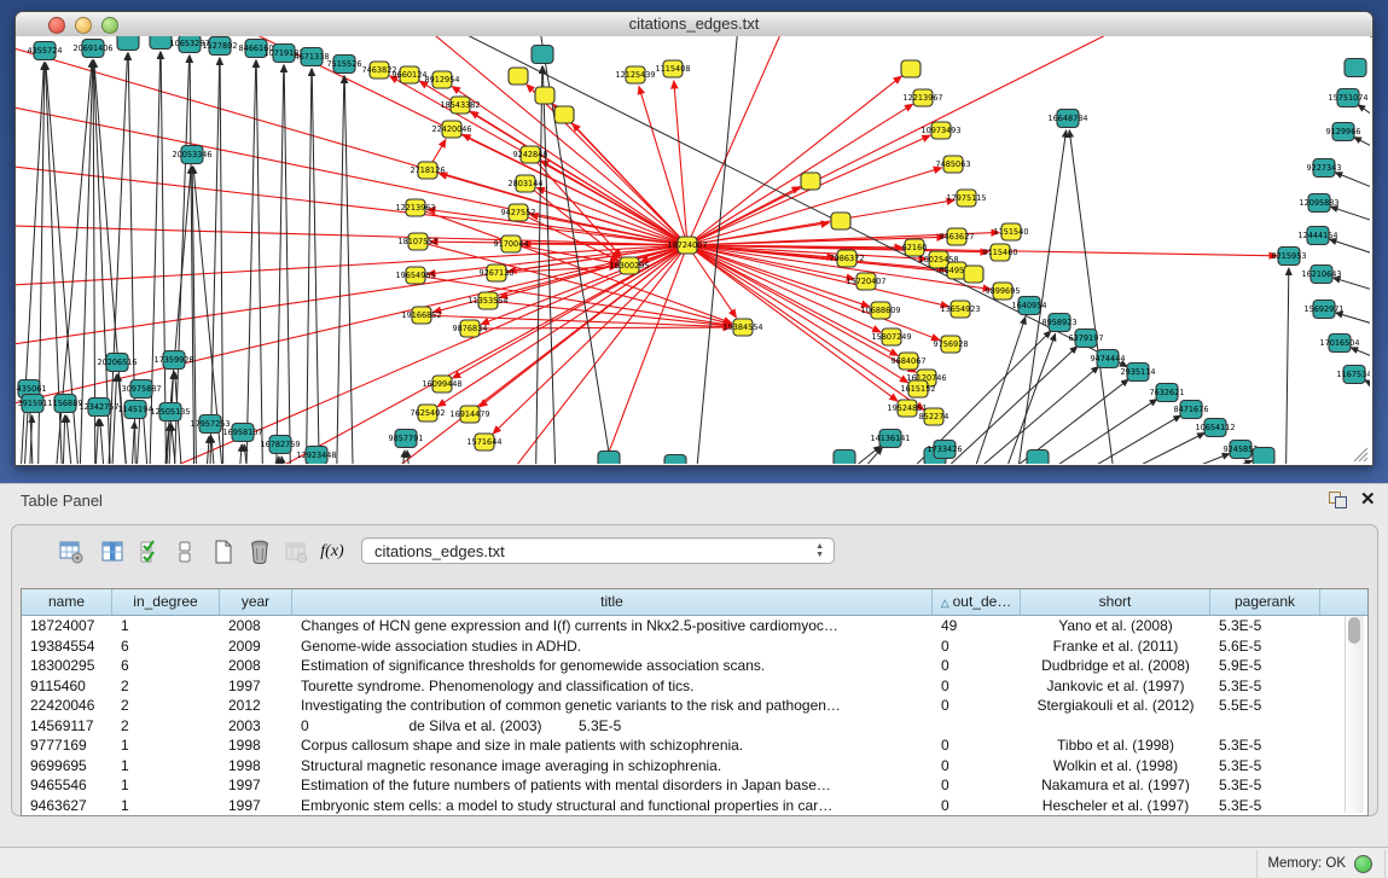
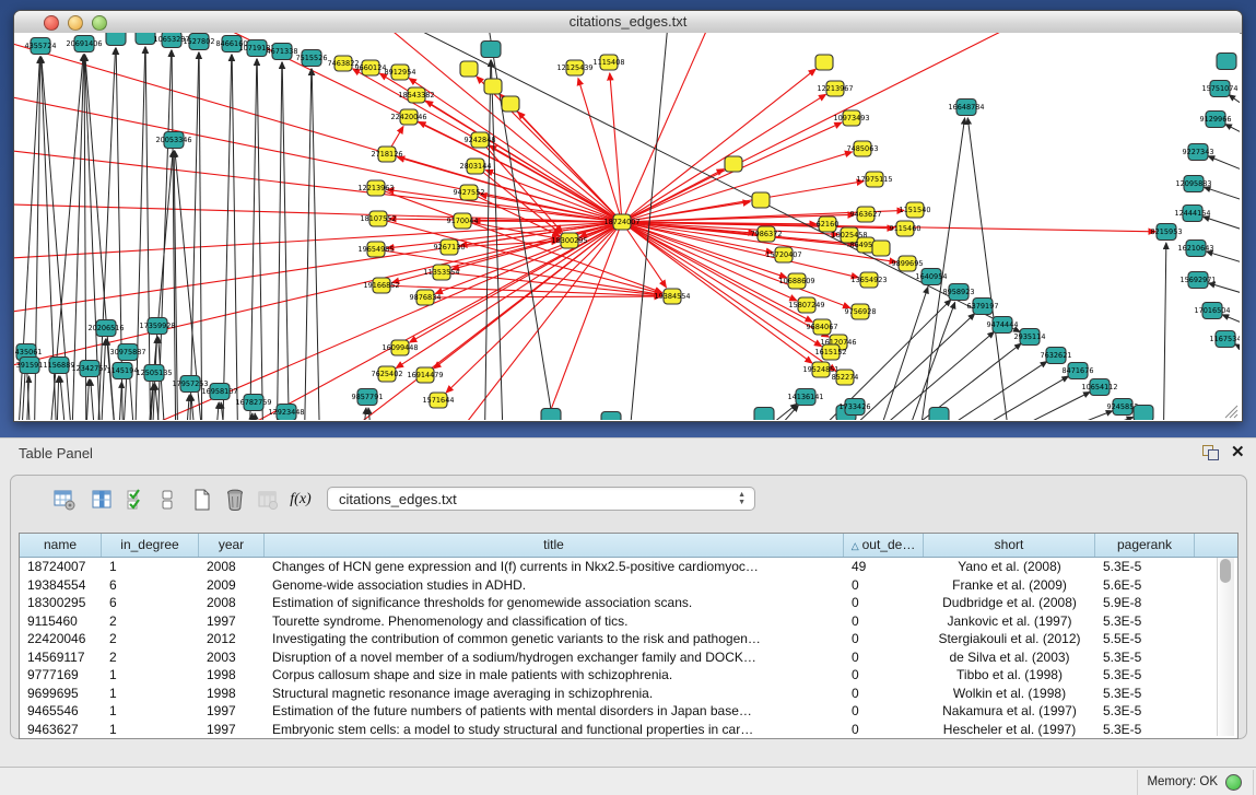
  citations_edges.txt
  4355724
  20691406
  10653287
  1527802
  8466160
  1071918
  4671338
  7515526
  7463822
  9660124
  8912954
  18543382
  22420046
  2718126
  12213963
  18107552
  19654985
  19166852
  9876834
  16099448
  7625402
  16914479
  1571644
  9242848
  2803144
  9427552
  9170044
  9267130
  11353554
  12125439
  1115408
  18724007
  18300295
  19384554
  7986372
  15720407
  10688609
  15807249
  9684067
  16120746
  1615152
  19524851
  852274
  62160
  10025458
  86495
  9115460
  9899695
  13654923
  9756928
  1151540
  12213967
  10973493
  7485063
  17975115
  9463627
  1640954
  8958923
  6379197
  9474444
  2935114
  7632621
  8471676
  10654112
  924585
  16648784
  15751074
  9129966
  9227343
  12095883
  12444154
  8215953
  16210643
  15692971
  17016504
  1167534
  20053346
  17359928
  20206516
  435061
  391591
  1156889
  12342757
  30975887
  1145194
  12505135
  17957253
  16958107
  16782759
  12923448
  9857791
  14136141
  1733426
  Table Panel
  ✕
  f(x)
  citations_edges.txt
  name
  in_degree
  year
  title
  △ out_de…
  short
  pagerank
  18724007
  1
  2008
  Changes of HCN gene expression and I(f) currents in Nkx2.5-positive cardiomyoc…
  49
  Yano et al. (2008)
  5.3E-5
  19384554
  6
  2009
  Genome-wide association studies in ADHD.
  0
- Franke et al. (2011)
+ Franke et al. (2009)
  5.6E-5
  18300295
  6
  2008
  Estimation of significance thresholds for genomewide association scans.
  0
  Dudbridge et al. (2008)
- 5.9E-5
+ 5.9E-8
  9115460
  2
  1997
  Tourette syndrome. Phenomenology and classification of tics.
  0
  Jankovic et al. (1997)
  5.3E-5
  22420046
  2
  2012
  Investigating the contribution of common genetic variants to the risk and pathogen…
  0
  Stergiakouli et al. (2012)
  5.5E-5
  14569117
  2
  2003
+ Disruption of a novel member of a sodium/hydrogen exchanger family and DOCK…
  0
  de Silva et al. (2003)
  5.3E-5
  9777169
  1
  1998
  Corpus callosum shape and size in male patients with schizophrenia.
  0
  Tibbo et al. (1998)
  5.3E-5
  9699695
  1
  1998
  Structural magnetic resonance image averaging in schizophrenia.
  0
  Wolkin et al. (1998)
  5.3E-5
  9465546
  1
  1997
  Estimation of the future numbers of patients with mental disorders in Japan base…
  0
  Nakamura et al. (1997)
  5.3E-5
  9463627
  1
  1997
  Embryonic stem cells: a model to study structural and functional properties in car…
  0
  Hescheler et al. (1997)
  5.3E-5
  Memory: OK
